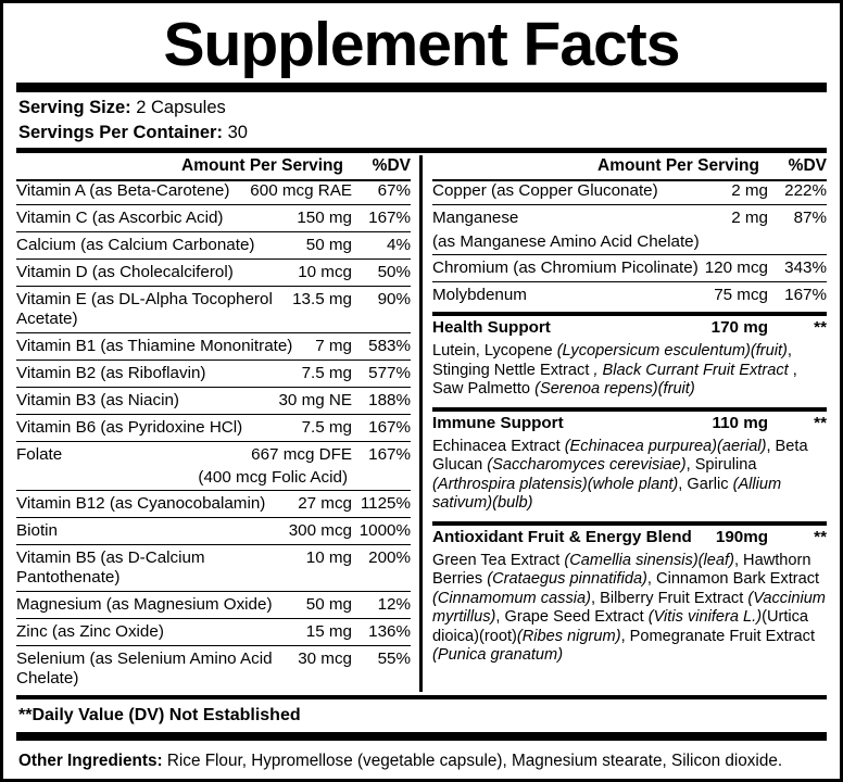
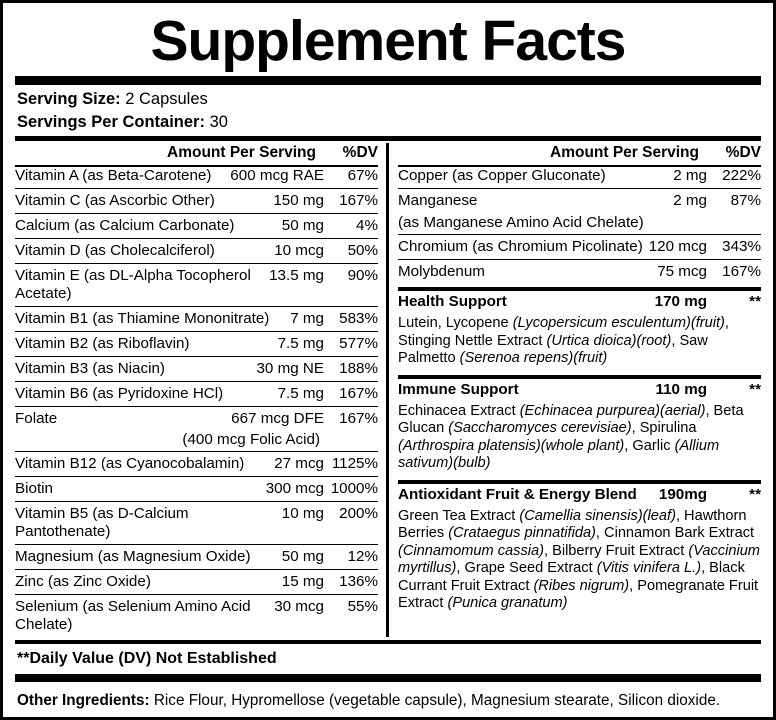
  Supplement Facts
  Serving Size: 2 Capsules
  Servings Per Container: 30
  Amount Per Serving
  %DV
  Vitamin A (as Beta-Carotene)
  600 mcg RAE
  67%
- Vitamin C (as Ascorbic Acid)
+ Vitamin C (as Ascorbic Other)
  150 mg
  167%
  Calcium (as Calcium Carbonate)
  50 mg
  4%
  Vitamin D (as Cholecalciferol)
  10 mcg
  50%
  Vitamin E (as DL-Alpha Tocopherol Acetate)
  13.5 mg
  90%
  Vitamin B1 (as Thiamine Mononitrate)
  7 mg
  583%
  Vitamin B2 (as Riboflavin)
  7.5 mg
  577%
  Vitamin B3 (as Niacin)
  30 mg NE
  188%
  Vitamin B6 (as Pyridoxine HCl)
  7.5 mg
  167%
  Folate
  667 mcg DFE
  167%
  (400 mcg Folic Acid)
  Vitamin B12 (as Cyanocobalamin)
  27 mcg
  1125%
  Biotin
  300 mcg
  1000%
  Vitamin B5 (as D-Calcium Pantothenate)
  10 mg
  200%
  Magnesium (as Magnesium Oxide)
  50 mg
  12%
  Zinc (as Zinc Oxide)
  15 mg
  136%
  Selenium (as Selenium Amino Acid Chelate)
  30 mcg
  55%
  Amount Per Serving
  %DV
  Copper (as Copper Gluconate)
  2 mg
  222%
  Manganese
  2 mg
  87%
  (as Manganese Amino Acid Chelate)
  Chromium (as Chromium Picolinate)
  120 mcg
  343%
  Molybdenum
  75 mcg
  167%
  Health Support
  170 mg
  **
- Lutein, Lycopene (Lycopersicum esculentum)(fruit), Stinging Nettle Extract , Black Currant Fruit Extract , Saw Palmetto (Serenoa repens)(fruit)
+ Lutein, Lycopene (Lycopersicum esculentum)(fruit), Stinging Nettle Extract (Urtica dioica)(root), Saw Palmetto (Serenoa repens)(fruit)
  Immune Support
  110 mg
  **
  Echinacea Extract (Echinacea purpurea)(aerial), Beta Glucan (Saccharomyces cerevisiae), Spirulina (Arthrospira platensis)(whole plant), Garlic (Allium sativum)(bulb)
  Antioxidant Fruit & Energy Blend
  190mg
  **
- Green Tea Extract (Camellia sinensis)(leaf), Hawthorn Berries (Crataegus pinnatifida), Cinnamon Bark Extract (Cinnamomum cassia), Bilberry Fruit Extract (Vaccinium myrtillus), Grape Seed Extract (Vitis vinifera L.)(Urtica dioica)(root)(Ribes nigrum), Pomegranate Fruit Extract (Punica granatum)
+ Green Tea Extract (Camellia sinensis)(leaf), Hawthorn Berries (Crataegus pinnatifida), Cinnamon Bark Extract (Cinnamomum cassia), Bilberry Fruit Extract (Vaccinium myrtillus), Grape Seed Extract (Vitis vinifera L.), Black Currant Fruit Extract (Ribes nigrum), Pomegranate Fruit Extract (Punica granatum)
  **Daily Value (DV) Not Established
  Other Ingredients: Rice Flour, Hypromellose (vegetable capsule), Magnesium stearate, Silicon dioxide.
